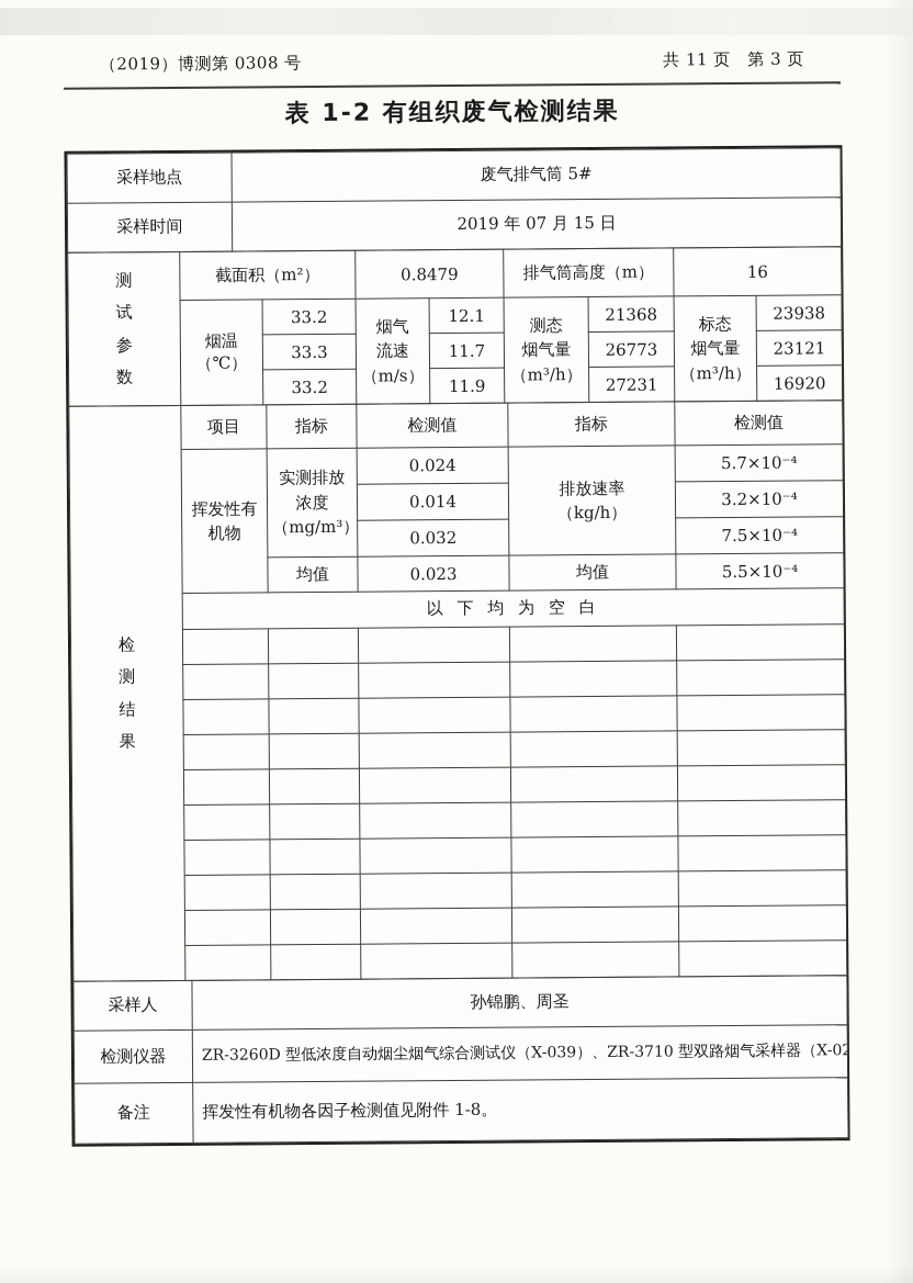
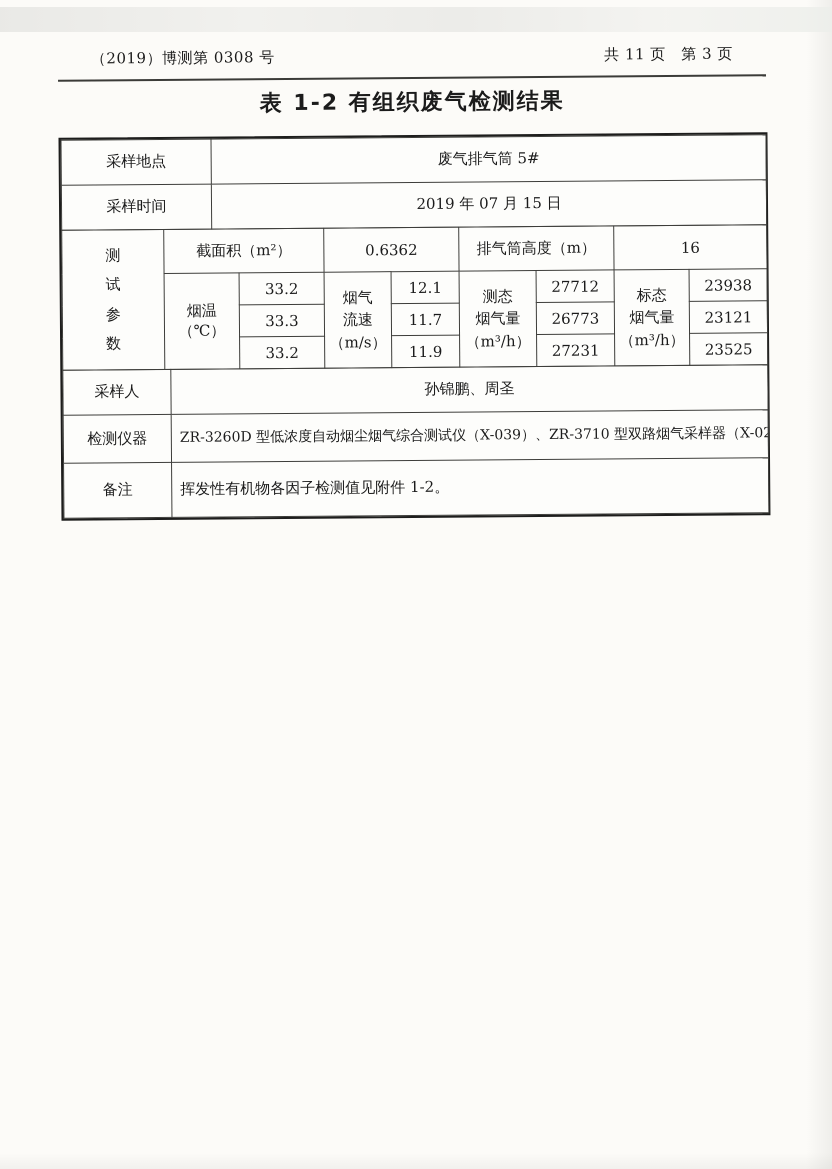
  （2019）博测第 0308 号
  共 11 页 第 3 页
  表 1-2 有组织废气检测结果
  采样地点	废气排气筒 5#
  采样时间	2019 年 07 月 15 日
- 测 试 参 数	截面积（m²）	0.8479	排气筒高度（m）	16
+ 测 试 参 数	截面积（m²）	0.6362	排气筒高度（m）	16
- 烟温（℃）	33.2	烟气 流速 （m/s）	12.1	测态 烟气量 （m³/h）	21368	标态 烟气量 （m³/h）	23938
+ 烟温（℃）	33.2	烟气 流速 （m/s）	12.1	测态 烟气量 （m³/h）	27712	标态 烟气量 （m³/h）	23938
  33.3	11.7	26773	23121
- 33.2	11.9	27231	16920
+ 33.2	11.9	27231	23525
- 检 测 结 果	项目	指标	检测值	指标	检测值
- 挥发性有 机物	实测排放 浓度 （mg/m³）	0.024	排放速率 （kg/h）	5.7×10⁻⁴
- 0.014	3.2×10⁻⁴
- 0.032	7.5×10⁻⁴
- 均值	0.023	均值	5.5×10⁻⁴
- 以 下 均 为 空 白
  采样人	孙锦鹏、周圣
  检测仪器	ZR-3260D 型低浓度自动烟尘烟气综合测试仪（X-039）、ZR-3710 型双路烟气采样器（X-02
- 备注	挥发性有机物各因子检测值见附件 1-8。
+ 备注	挥发性有机物各因子检测值见附件 1-2。
